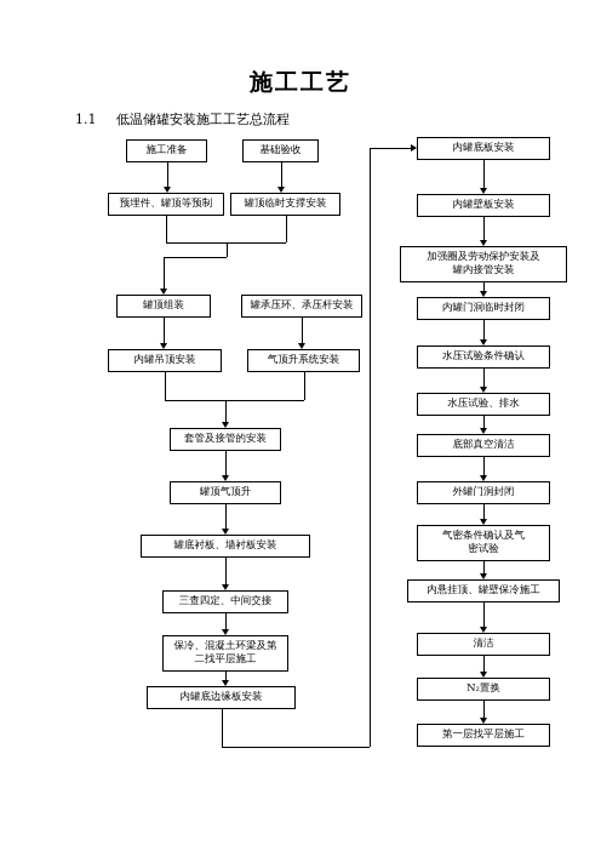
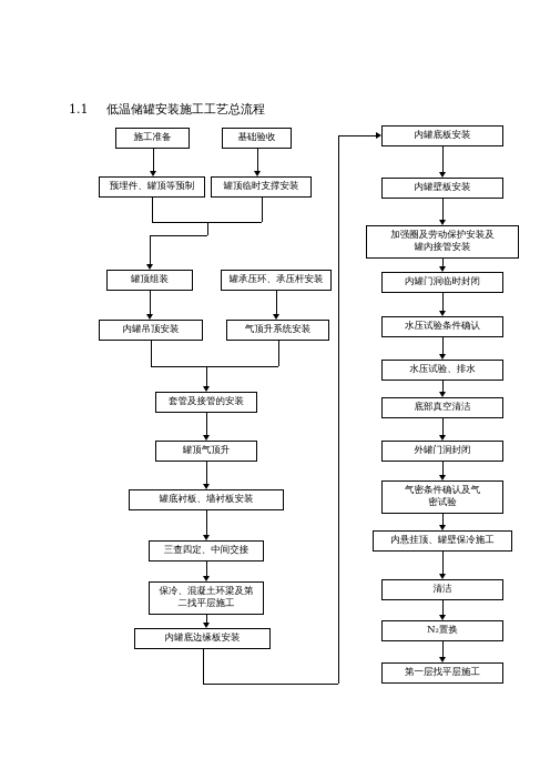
- 施工工艺
  1.1 低温储罐安装施工工艺总流程
  施工准备
  基础验收
  预埋件、罐顶等预制
  罐顶临时支撑安装
  罐顶组装
  罐承压环、承压杆安装
  内罐吊顶安装
  气顶升系统安装
  套管及接管的安装
  罐顶气顶升
  罐底衬板、墙衬板安装
  三查四定、中间交接
  保冷、混凝土环梁及第
  二找平层施工
  内罐底边缘板安装
  内罐底板安装
  内罐壁板安装
  加强圈及劳动保护安装及
  罐内接管安装
  内罐门洞临时封闭
  水压试验条件确认
  水压试验、排水
  底部真空清洁
  外罐门洞封闭
  气密条件确认及气
  密试验
  内悬挂顶、罐壁保冷施工
  清洁
  N₂置换
  第一层找平层施工
